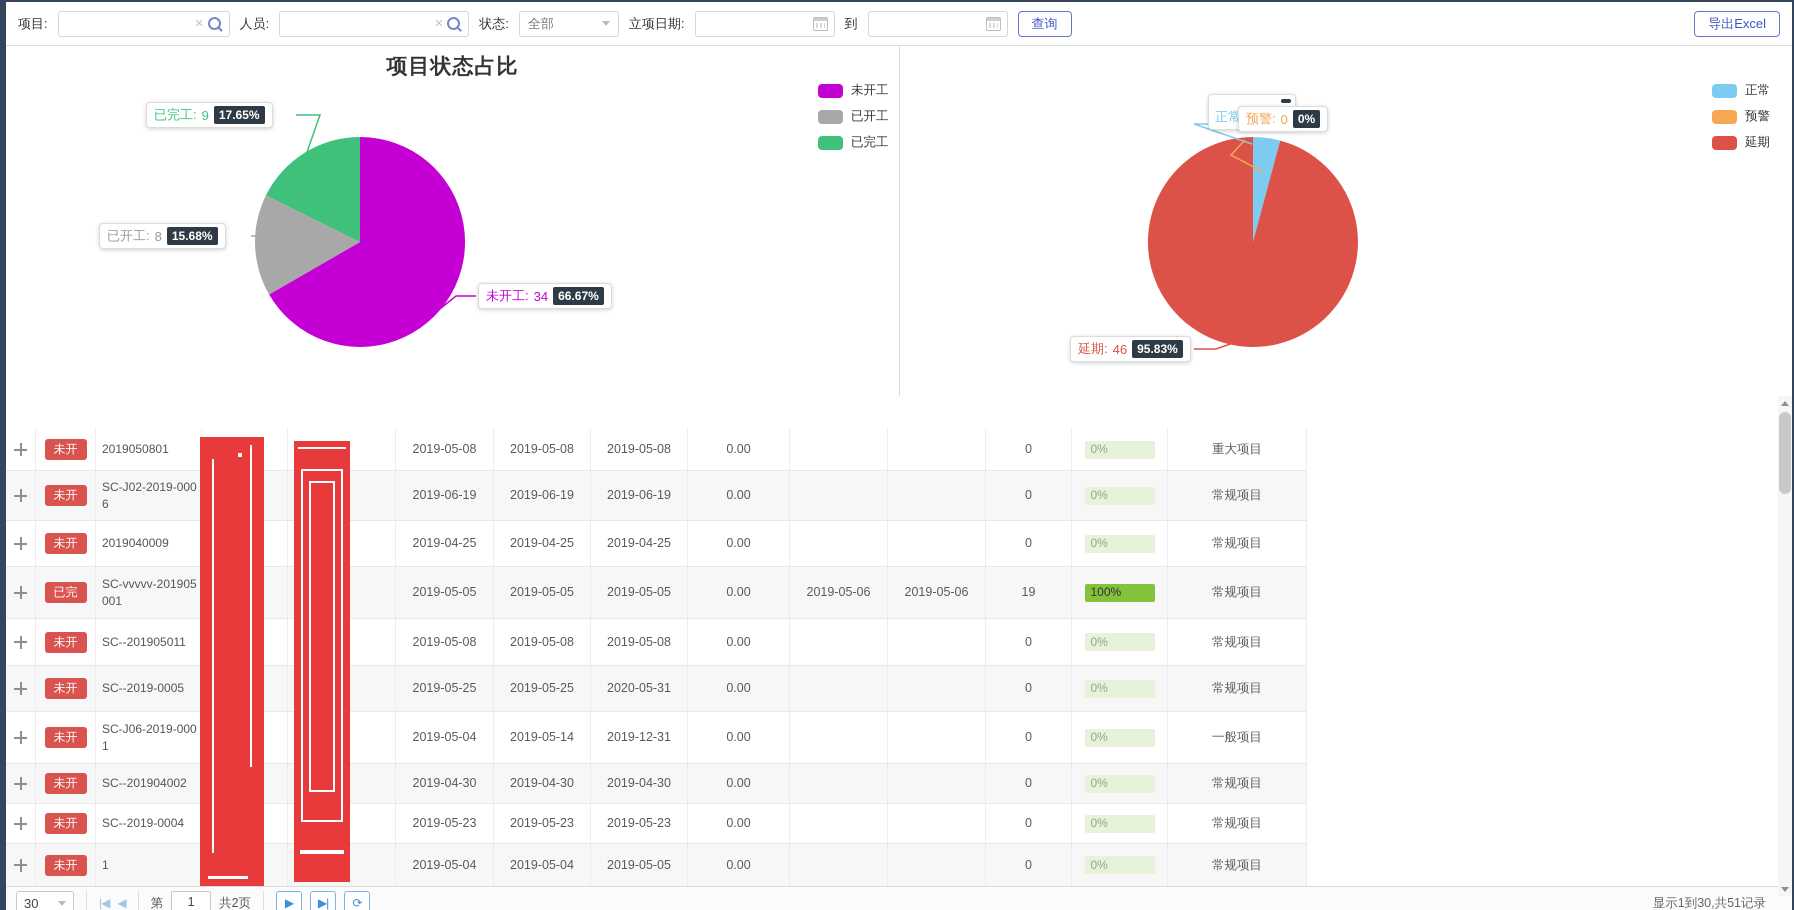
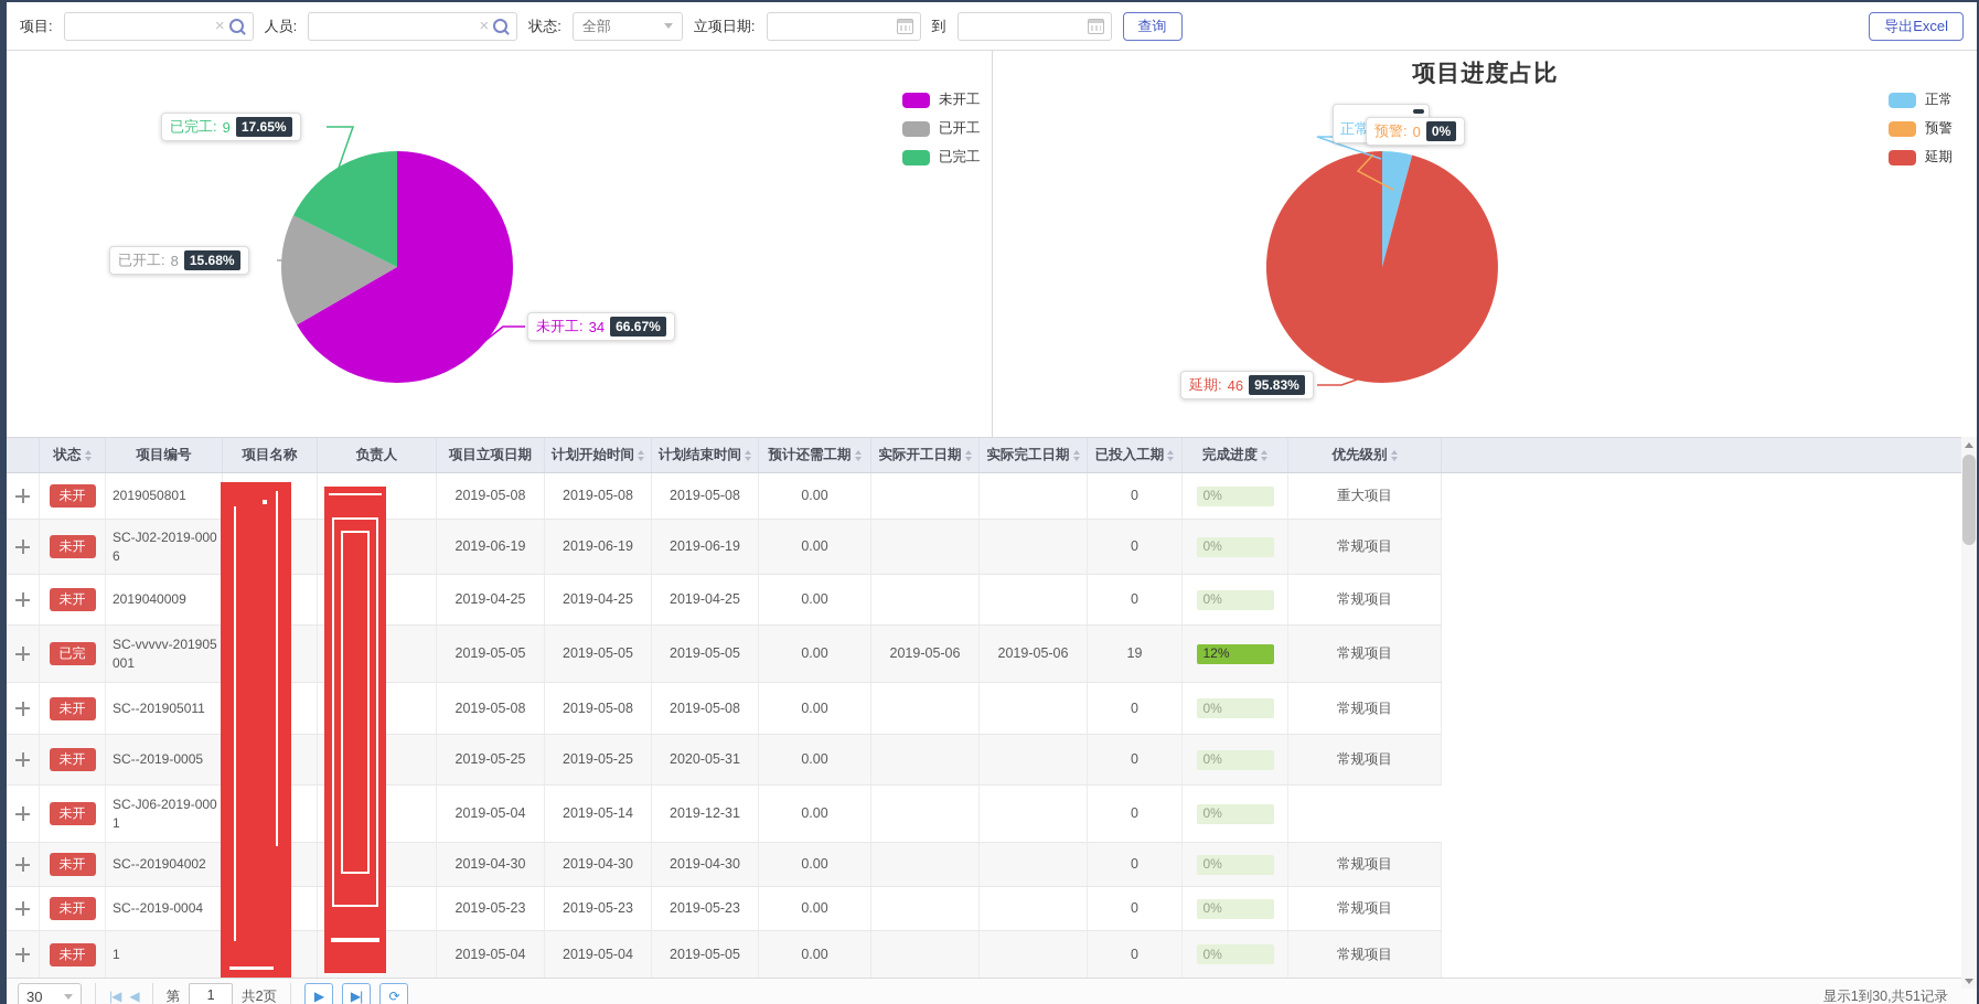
  项目:
  ×
  人员:
  ×
  状态:
  全部
  立项日期:
  到
  查询
  导出Excel
- 项目状态占比
  已完工:
  9
  17.65%
  已开工:
  8
  15.68%
  未开工:
  34
  66.67%
  未开工
  已开工
  已完工
+ 项目进度占比
  预警:
  0
  0%
  延期:
  46
  95.83%
  正常
  预警
  延期
+ 状态
+ 项目编号
+ 项目名称
+ 负责人
+ 项目立项日期
+ 计划开始时间
+ 计划结束时间
+ 预计还需工期
+ 实际开工日期
+ 实际完工日期
+ 已投入工期
+ 完成进度
+ 优先级别
  未开
  2019050801
  2019-05-08
  2019-05-08
  2019-05-08
  0.00
  0
  0%
  重大项目
  未开
  SC-J02-2019-0006
  2019-06-19
  2019-06-19
  2019-06-19
  0.00
  0
  0%
  常规项目
  未开
  2019040009
  2019-04-25
  2019-04-25
  2019-04-25
  0.00
  0
  0%
  常规项目
  已完
  SC-vvvvv-201905001
  2019-05-05
  2019-05-05
  2019-05-05
  0.00
  2019-05-06
  2019-05-06
  19
- 100%
+ 12%
  常规项目
  未开
  SC--201905011
  2019-05-08
  2019-05-08
  2019-05-08
  0.00
  0
  0%
  常规项目
  未开
  SC--2019-0005
  2019-05-25
  2019-05-25
  2020-05-31
  0.00
  0
  0%
  常规项目
  未开
  SC-J06-2019-0001
  2019-05-04
  2019-05-14
  2019-12-31
  0.00
  0
  0%
- 一般项目
  未开
  SC--201904002
  2019-04-30
  2019-04-30
  2019-04-30
  0.00
  0
  0%
  常规项目
  未开
  SC--2019-0004
  2019-05-23
  2019-05-23
  2019-05-23
  0.00
  0
  0%
  常规项目
  未开
  1
  2019-05-04
  2019-05-04
  2019-05-05
  0.00
  0
  0%
  常规项目
  30
  |◀
  ◀
  第
  1
  共2页
  ▶
  ▶|
  ⟳
  显示1到30,共51记录
